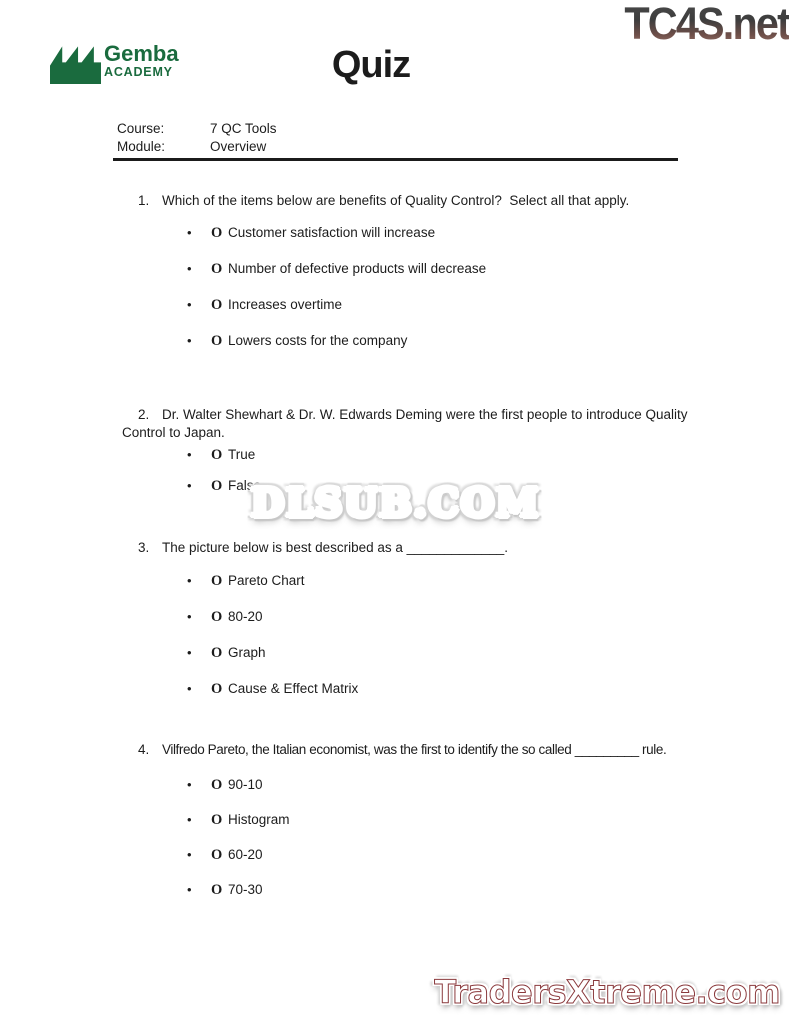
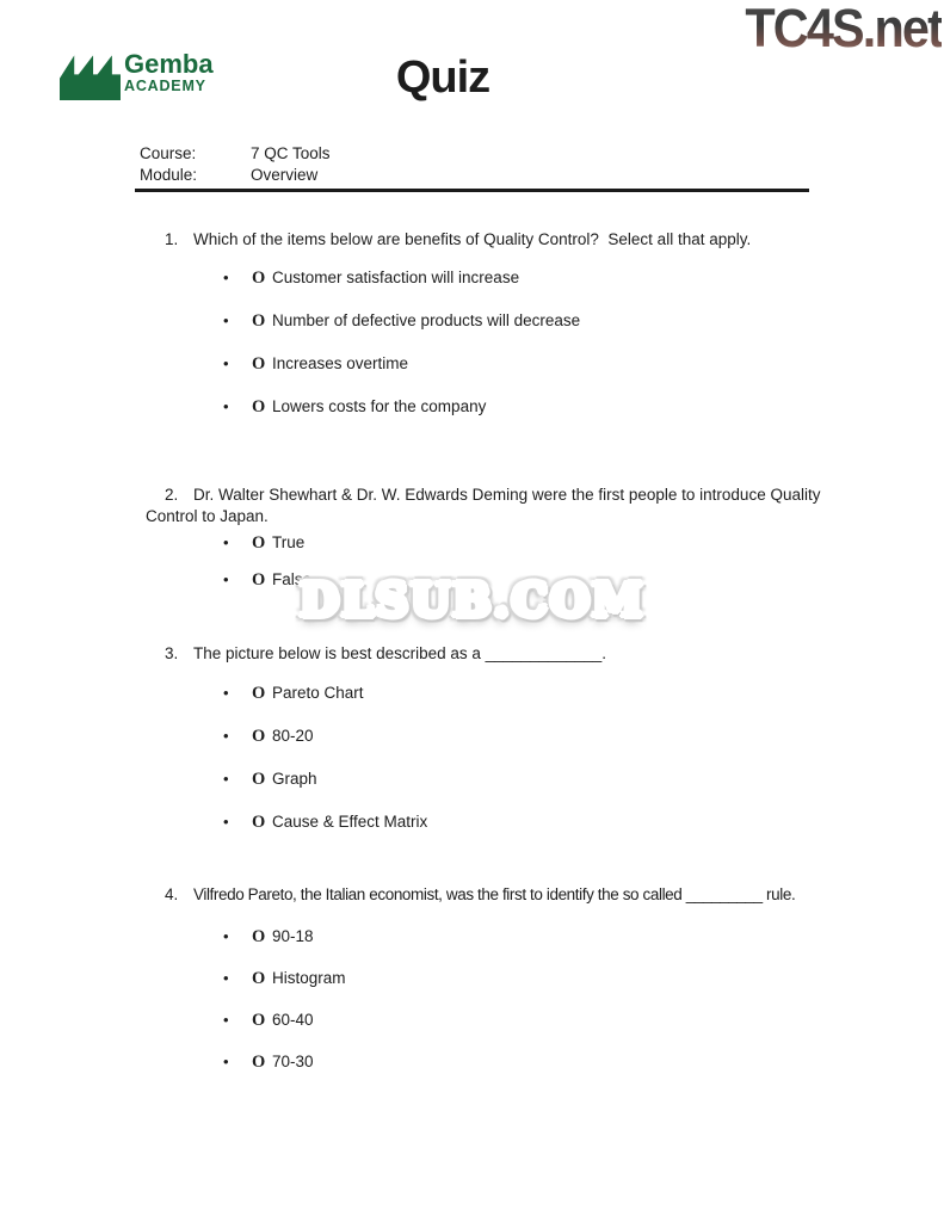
  TC4S.net
  Gemba
  ACADEMY
  Quiz
  Course: 7 QC Tools
  Module: Overview
  1. Which of the items below are benefits of Quality Control? Select all that apply.
  • O Customer satisfaction will increase
  • O Number of defective products will decrease
  • O Increases overtime
  • O Lowers costs for the company
  2. Dr. Walter Shewhart & Dr. W. Edwards Deming were the first people to introduce Quality Control to Japan.
  • O True
  • O Fal
  DLSUB.COM
  3. The picture below is best described as a _____________.
  • O Pareto Chart
  • O 80-20
  • O Graph
  • O Cause & Effect Matrix
  4. Vilfredo Pareto, the Italian economist, was the first to identify the so called _________ rule.
- • O 90-10
+ • O 90-18
  • O Histogram
- • O 60-20
+ • O 60-40
  • O 70-30
- TradersXtreme.com
